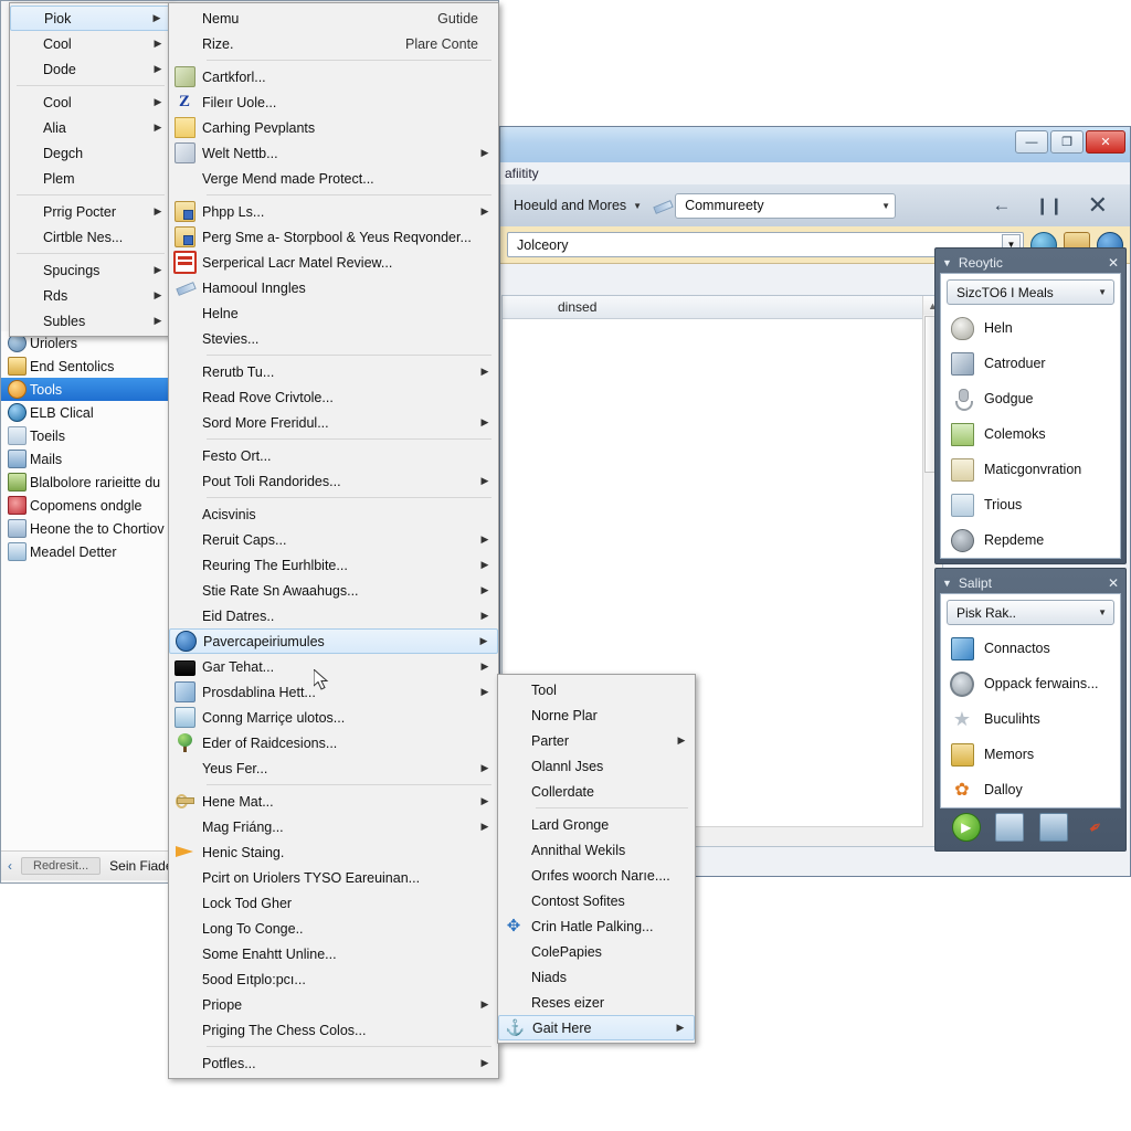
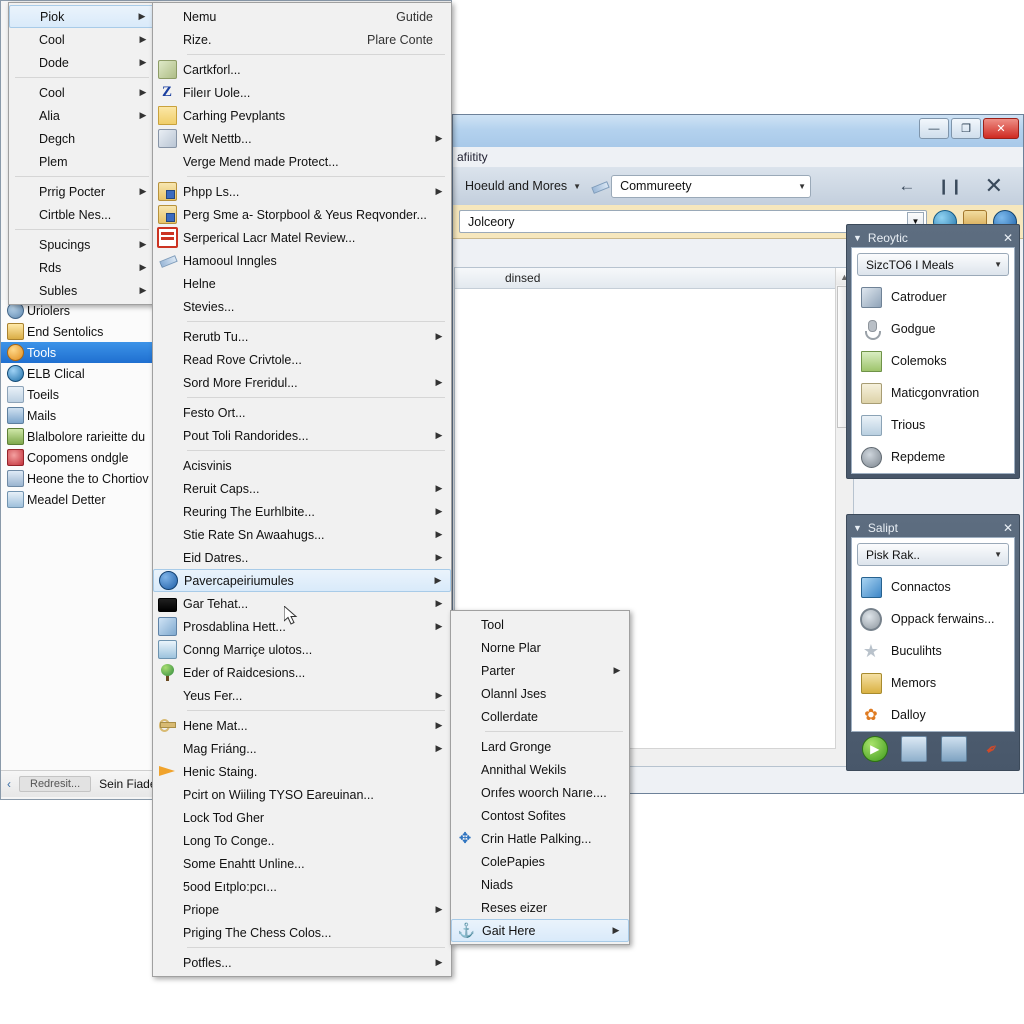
  Uriolers
  End Sentolics
  Tools
  ELB Clical
  Toeils
  Mails
  Blalbolore rarieitte du
  Copomens ondgle
  Heone the to Chortiov
  Meadel Detter
  ‹
  Redresit...
  Sein Fiad
  —
  ❐
  ✕
  afiitity
  Hoeuld and Mores
  ▼
  Commureety
  ▼
  ←
  ❙❙
  ✕
  Jolceory
  ▼
  dinsed
  ▲
  ▼
  Reoytic
  ✕
  SizcTO6 I Meals
  ▼
- Heln
  Catroduer
  Godgue
  Colemoks
  Maticgonvration
  Trious
  Repdeme
  ▼
  Salipt
  ✕
  Pisk Rak..
  ▼
  Connactos
  Oppack ferwains...
  ★
  Buculihts
  Memors
  ✿
  Dalloy
  ▶
  Piok
  ▶
  Cool
  ▶
  Dode
  ▶
  Cool
  ▶
  Alia
  ▶
  Degch
  Plem
  Prrig Pocter
  ▶
  Cirtble Nes...
  Spucings
  ▶
  Rds
  ▶
  Subles
  ▶
  Nemu
  Gutide
  Rize.
  Plare Conte
  Cartkforl...
  Z
  Fileır Uole...
  Carhing Pevplants
  Welt Nettb...
  ▶
  Verge Mend made Protect...
  Phpp Ls...
  ▶
  Perg Sme a- Storpbool & Yeus Reqvonder...
  Serperical Lacr Matel Review...
  Hamooul Inngles
  Helne
  Stevies...
  Rerutb Tu...
  ▶
  Read Rove Crivtole...
  Sord More Freridul...
  ▶
  Festo Ort...
  Pout Toli Randorides...
  ▶
  Acisvinis
  Reruit Caps...
  ▶
  Reuring The Eurhlbite...
  ▶
  Stie Rate Sn Awaahugs...
  ▶
  Eid Datres..
  ▶
  Pavercapeiriumules
  ▶
  Gar Tehat...
  ▶
  Prosdablina Hett...
  ▶
  Conng Marriçe ulotos...
  Eder of Raidcesions...
  Yeus Fer...
  ▶
  Hene Mat...
  ▶
  Mag Friáng...
  ▶
  Henic Staing.
- Pcirt on Uriolers TYSO Eareuinan...
+ Pcirt on Wiiling TYSO Eareuinan...
  Lock Tod Gher
  Long To Conge..
  Some Enahtt Unline...
  5ood Eıtplo:pcı...
  Priope
  ▶
  Priging The Chess Colos...
  Potfles...
  ▶
  Tool
  Norne Plar
  Parter
  ▶
  Olannl Jses
  Collerdate
  Lard Gronge
  Annithal Wekils
  Orıfes woorch Narıe....
  Contost Sofites
  ✥
  Crin Hatle Palking...
  ColePapies
  Niads
  Reses eizer
  ⚓
  Gait Here
  ▶
